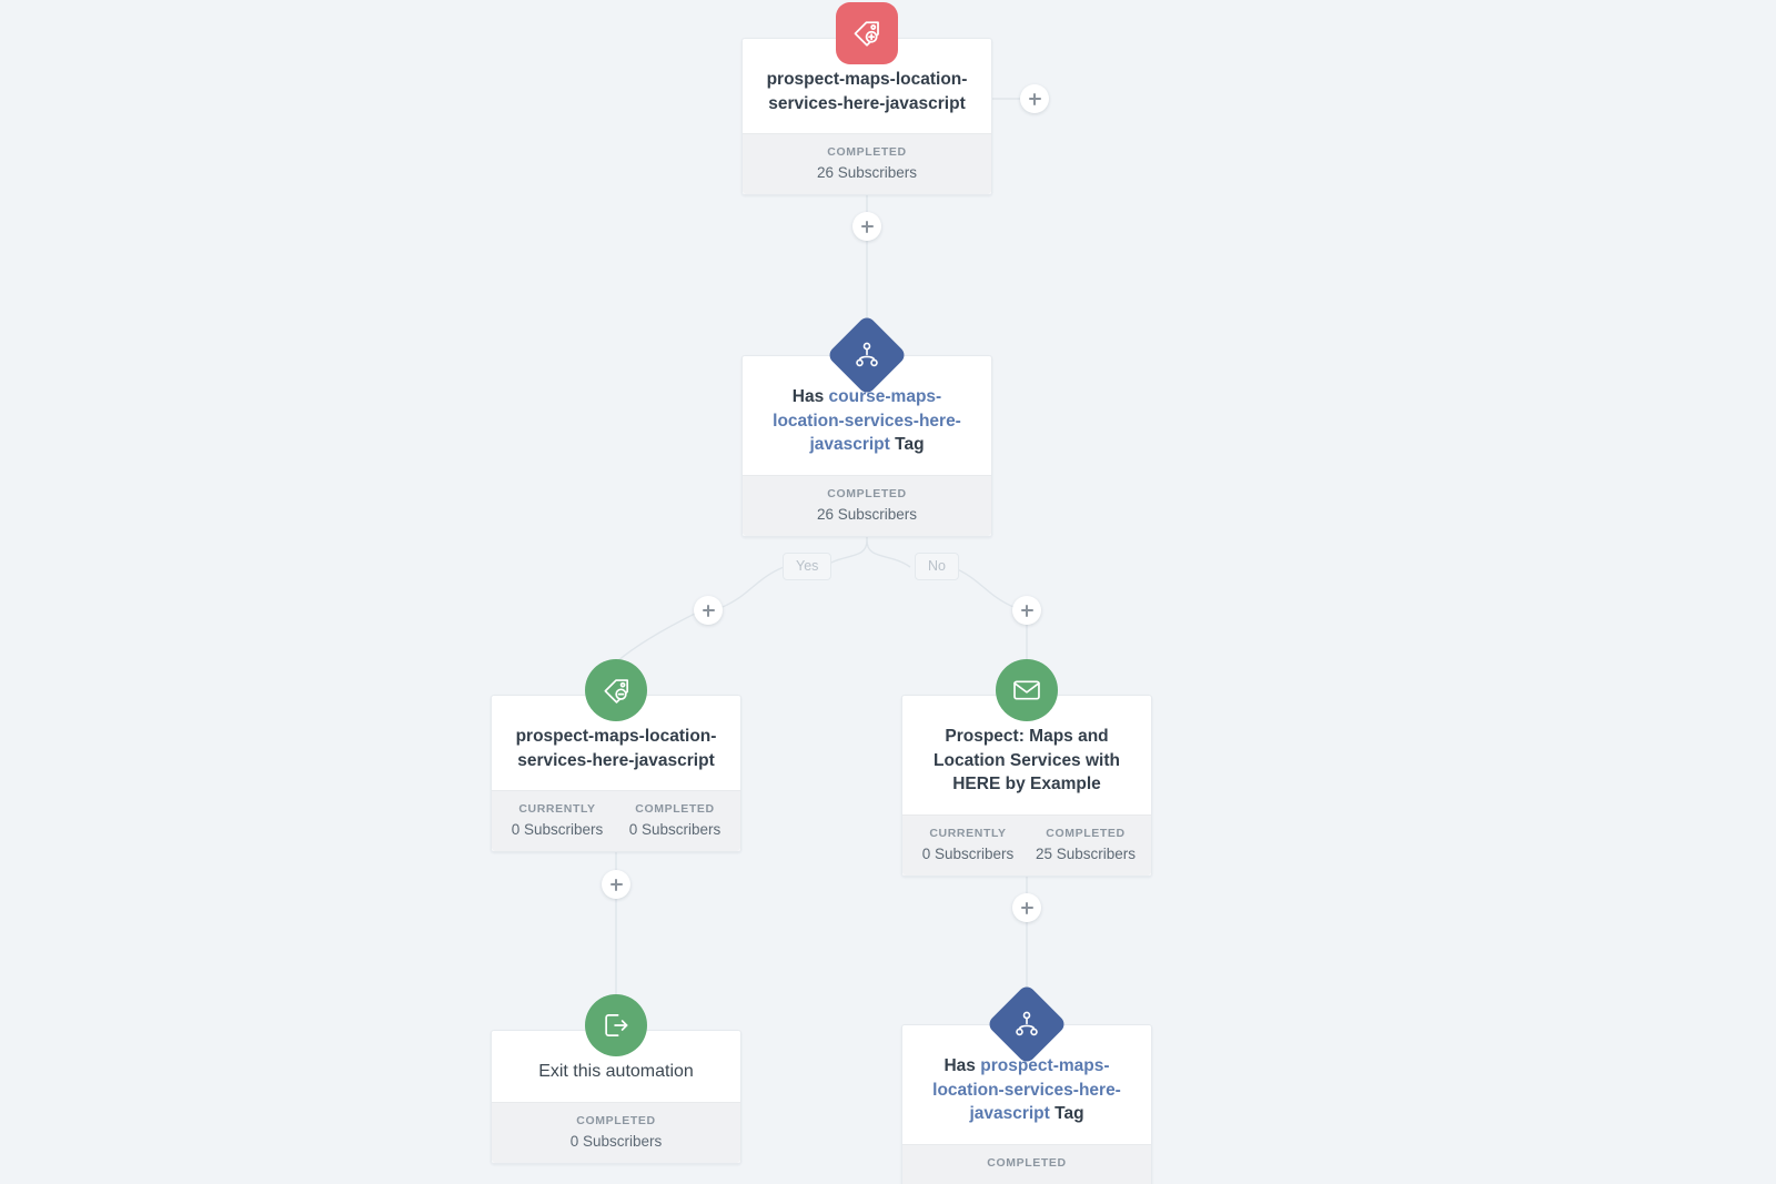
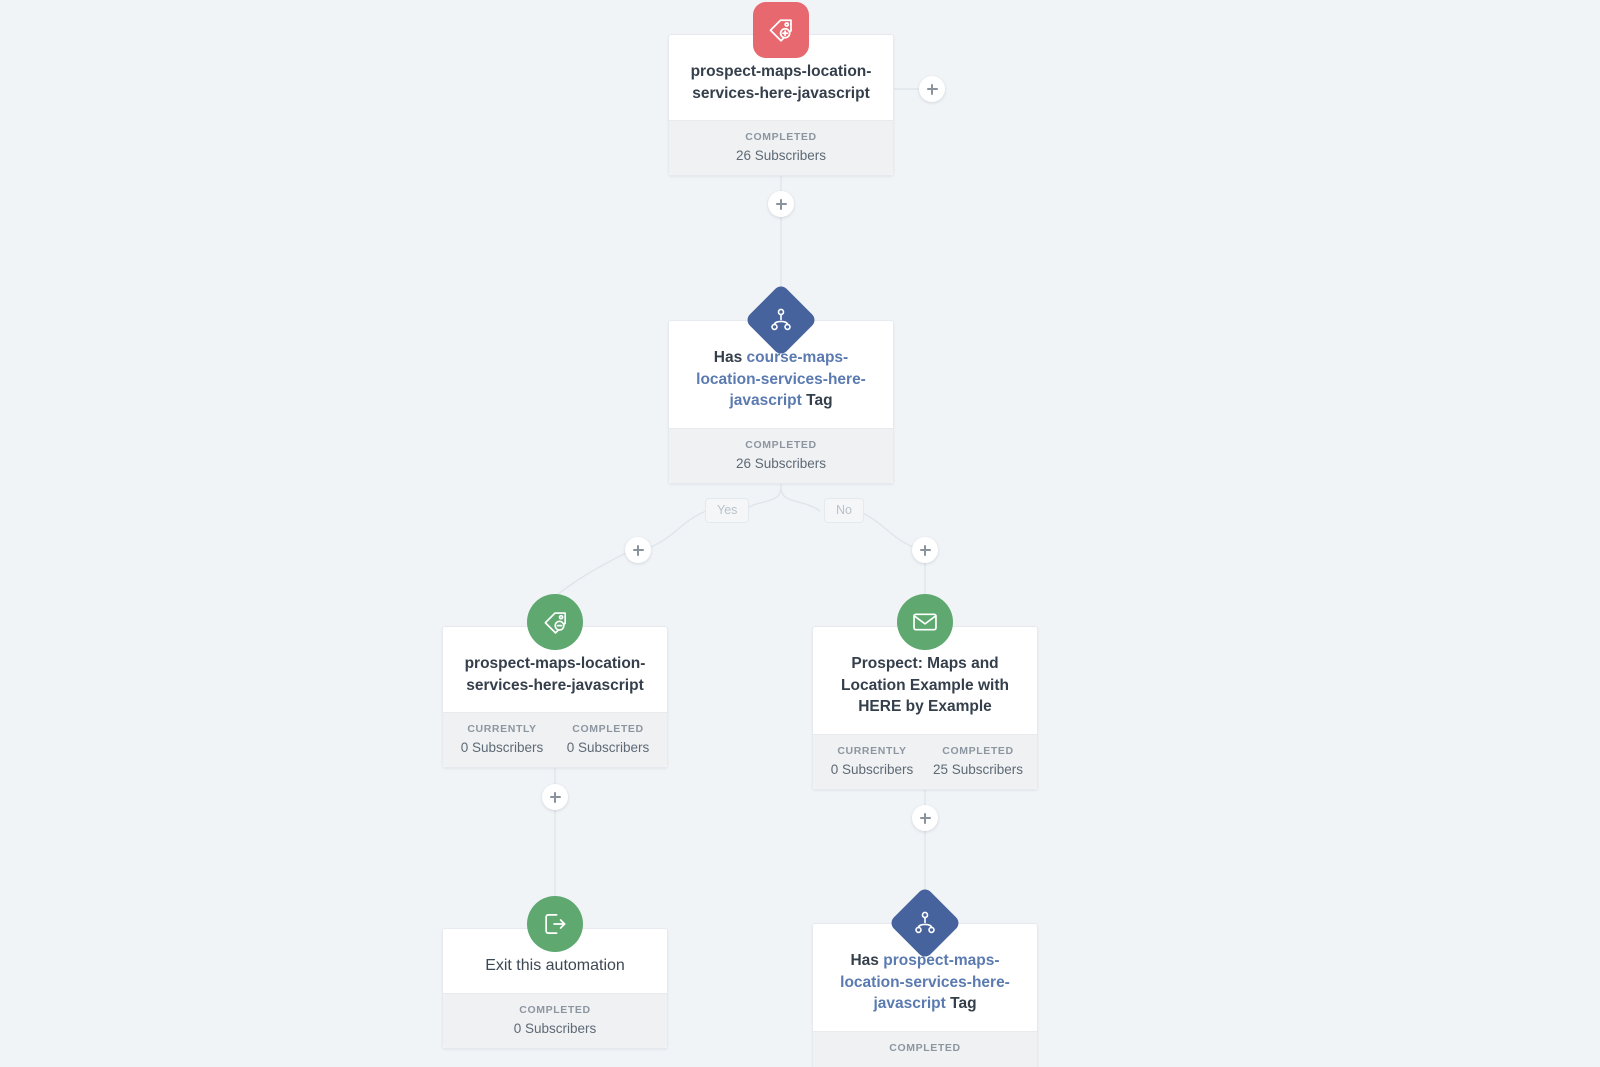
  prospect-maps-location-services-here-javascript
  COMPLETED
  26 Subscribers
  Has course-maps-location-services-here-javascript Tag
  COMPLETED
  26 Subscribers
  Yes
  No
  prospect-maps-location-services-here-javascript
  CURRENTLY
  0 Subscribers
  COMPLETED
  0 Subscribers
- Prospect: Maps and Location Services with HERE by Example
+ Prospect: Maps and Location Example with HERE by Example
  CURRENTLY
  0 Subscribers
  COMPLETED
  25 Subscribers
  Exit this automation
  COMPLETED
  0 Subscribers
  Has prospect-maps-location-services-here-javascript Tag
  COMPLETED
